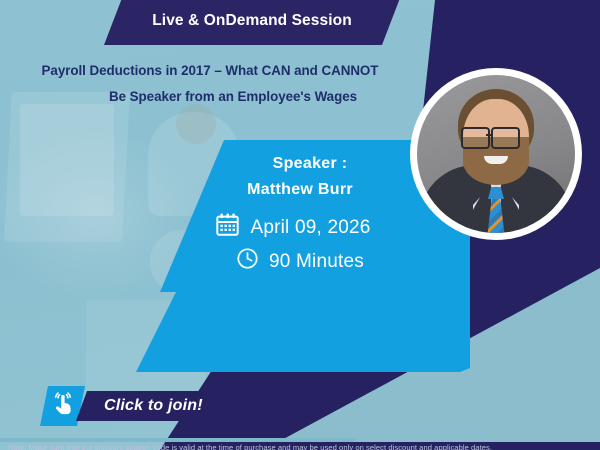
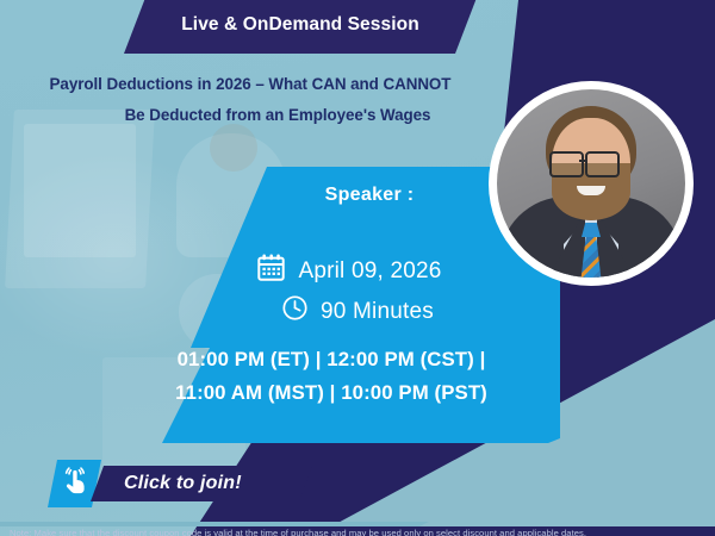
  Live & OnDemand Session
- Payroll Deductions in 2017 – What CAN and CANNOT
+ Payroll Deductions in 2026 – What CAN and CANNOT
- Be Speaker from an Employee's Wages
+ Be Deducted from an Employee's Wages
  Speaker :
- Matthew Burr
  April 09, 2026
  90 Minutes
+ 01:00 PM (ET) | 12:00 PM (CST) |
+ 11:00 AM (MST) | 10:00 PM (PST)
  Click to join!
  Note: Make sure that the discount coupon code is valid at the time of purchase and may be used only on select discount and applicable dates.
